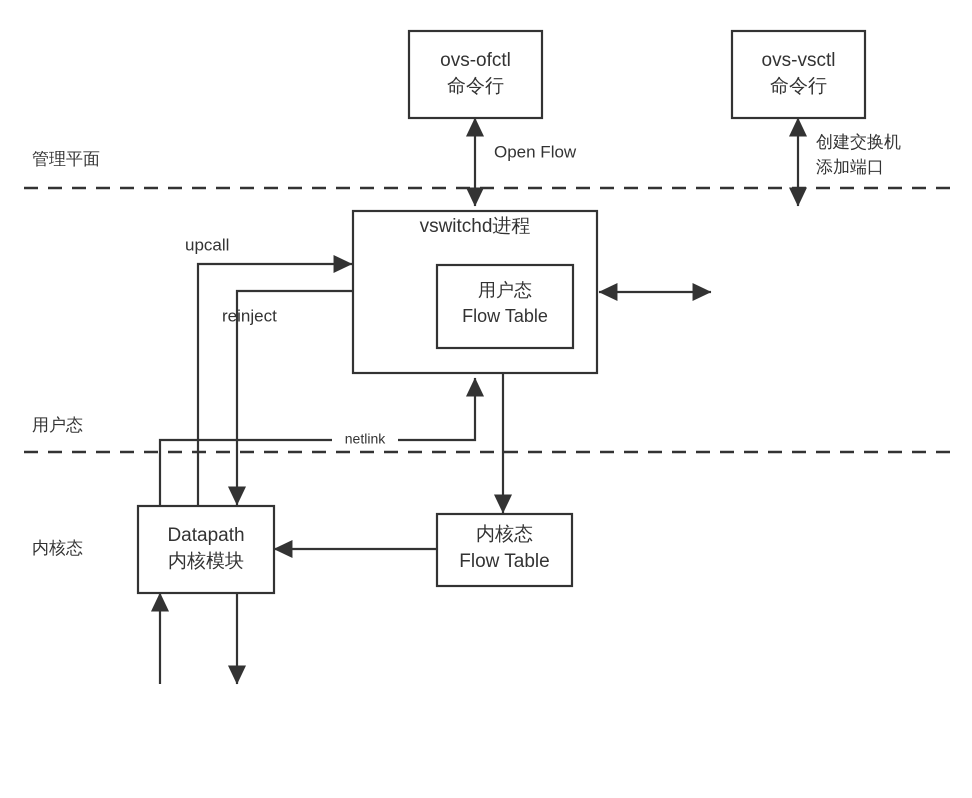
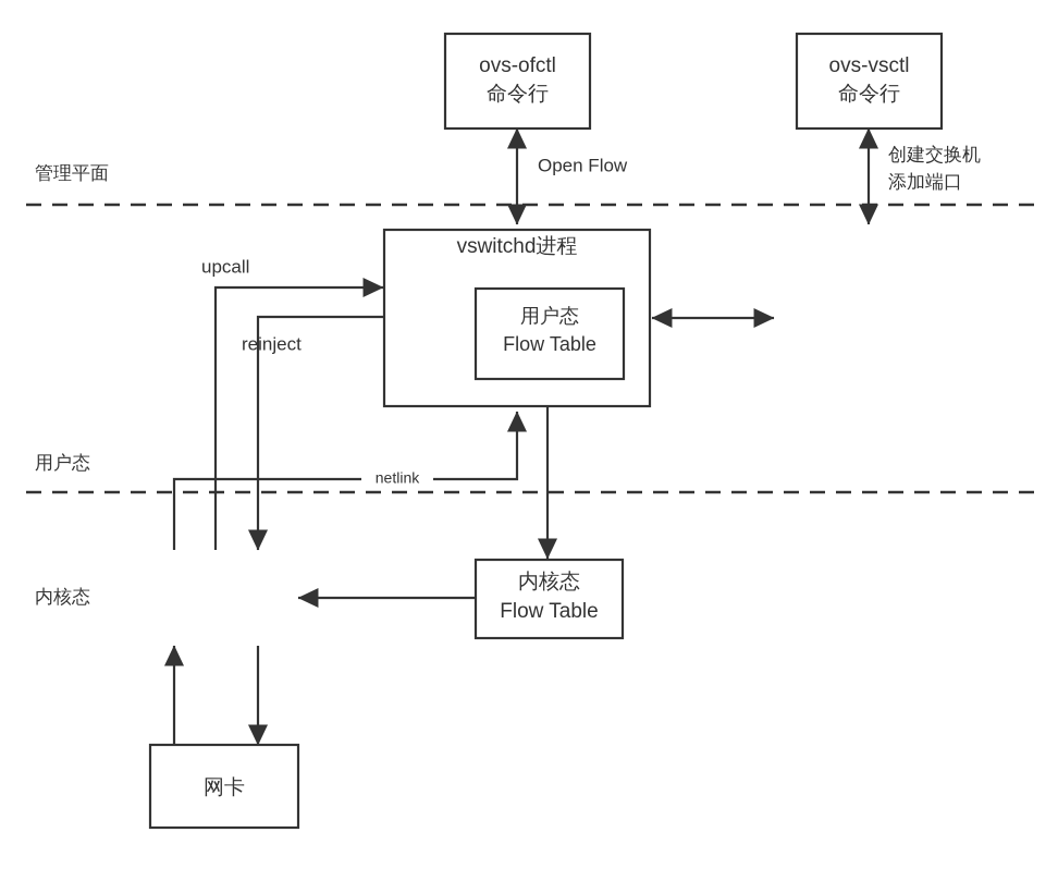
  管理平面
  用户态
  内核态
  ovs-ofctl
  命令行
  ovs-vsctl
  命令行
  vswitchd进程
  用户态
  Flow Table
- Datapath
- 内核模块
  内核态
  Flow Table
+ 网卡
  Open Flow
  创建交换机
  添加端口
  upcall
  reinject
  netlink
